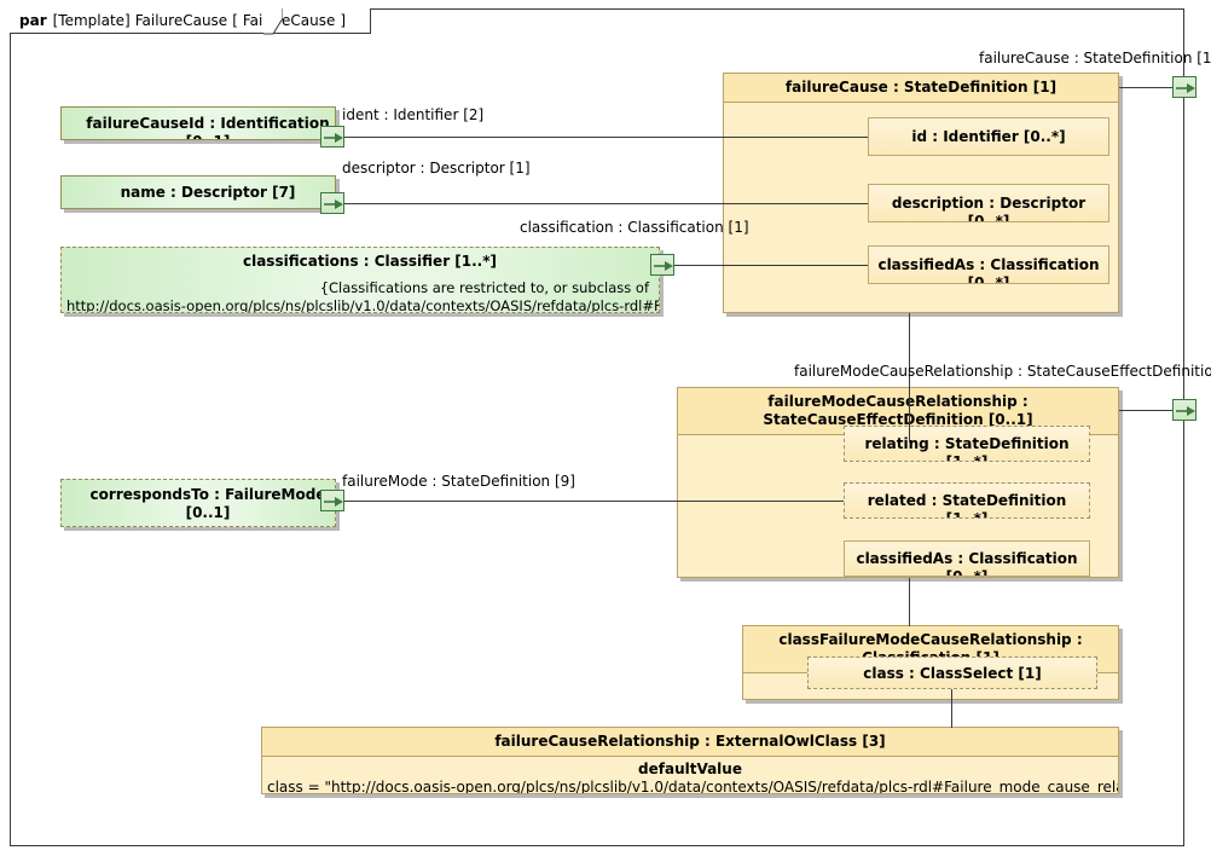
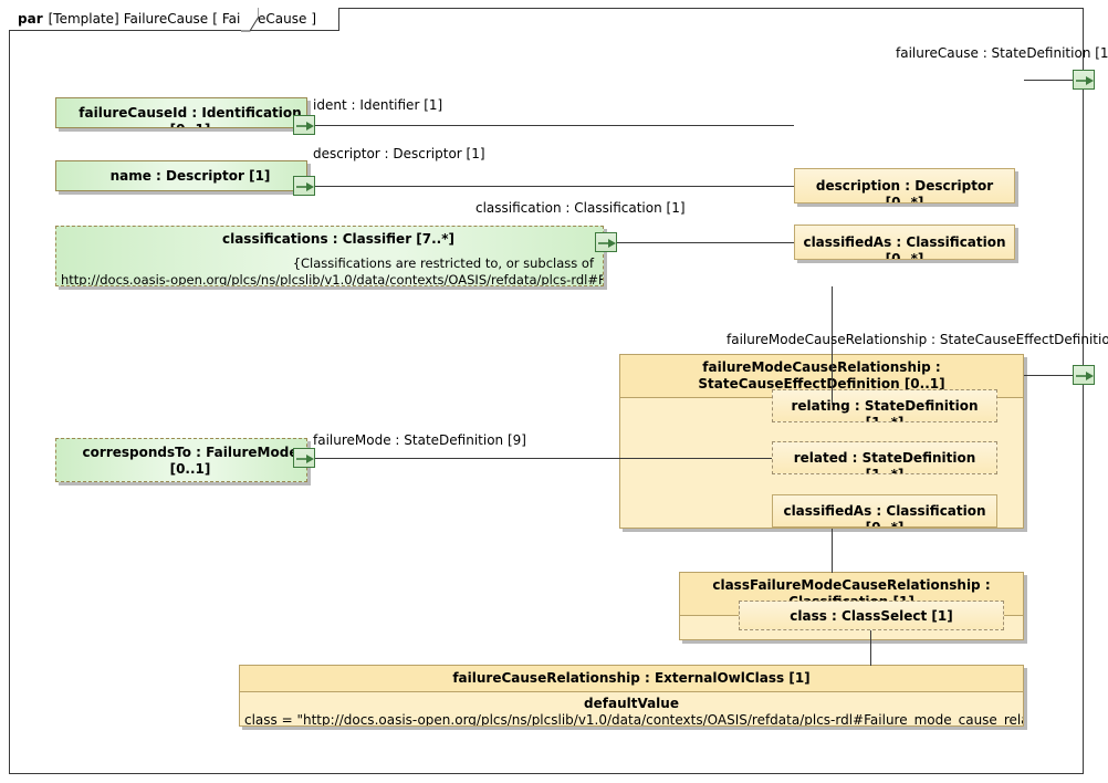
  par
  [Template]
  FailureCause
  [
  FaieCause
  ]
- ident : Identifier [2]
+ ident : Identifier [1]
  descriptor : Descriptor [1]
  classification : Classification [1]
  failureCause : StateDefinition [1
  failureModeCauseRelationship : StateCauseEffectDefinitio
  failureMode : StateDefinition [9]
  failureCauseId : Identification
- name : Descriptor [7]
+ name : Descriptor [1]
- classifications : Classifier [1..*]
+ classifications : Classifier [7..*]
  {Classifications are restricted to, or subclass of
  http://docs.oasis-open.org/plcs/ns/plcslib/v1.0/data/contexts/OASIS/refdata/plcs-rdl#F
  correspondsTo : FailureMod [0..1]
- failureCause : StateDefinition [1]
- id : Identifier [0..*]
  description : Descriptor [0..*]
  classifiedAs : Classification [0..*]
  failureModeCauseRelationship : StateCauseEffectefinition [0..1]
  relating : StateDefinition
  related : StateDefinition
  classifiedAs : Classification
  class : ClassSelect [1]
- failureCauseRelationship : ExternalOwlClass [3]
+ failureCauseRelationship : ExternalOwlClass [1]
  defaultValue
  class = "http://docs.oasis-open.org/plcs/ns/plcslib/v1.0/data/contexts/OASIS/refdata/plcs-rdl#Failure_mode_cause_rel
